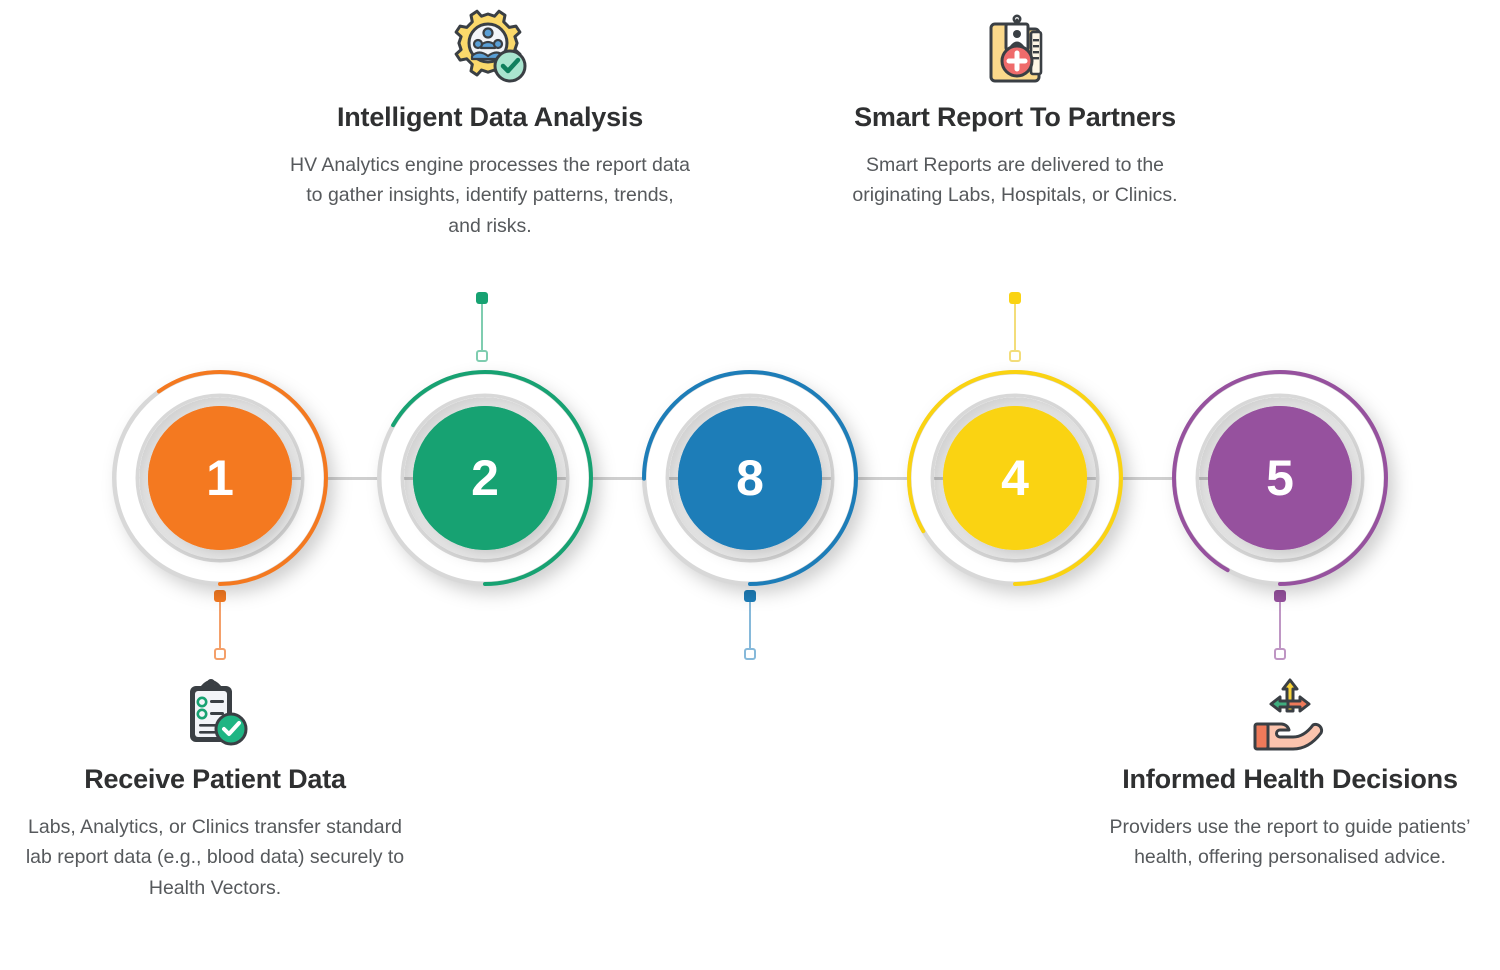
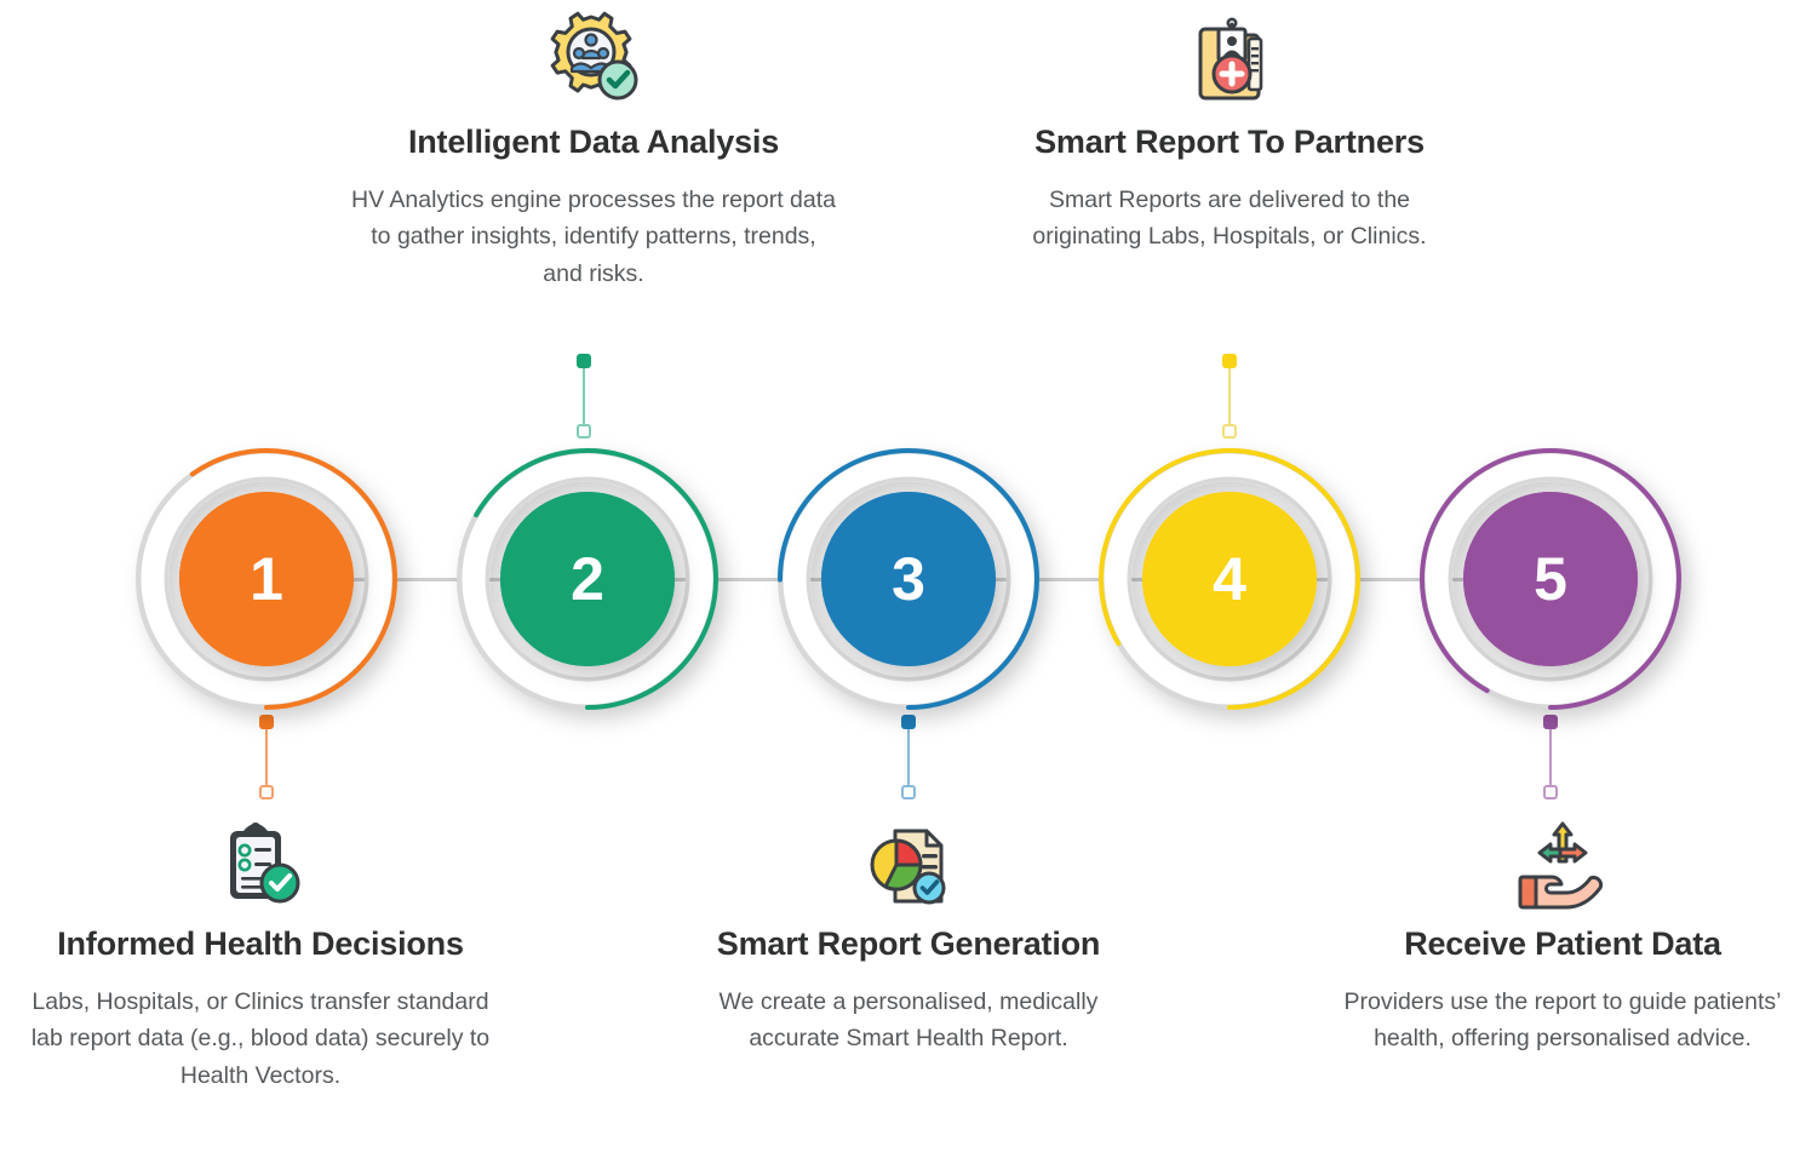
  1
- Receive Patient Data
+ Informed Health Decisions
- Labs, Analytics, or Clinics transfer standard lab report data (e.g., blood data) securely to Health Vectors.
+ Labs, Hospitals, or Clinics transfer standard lab report data (e.g., blood data) securely to Health Vectors.
  2
  Intelligent Data Analysis
  HV Analytics engine processes the report data to gather insights, identify patterns, trends, and risks.
- 8
+ 3
+ Smart Report Generation
+ We create a personalised, medically accurate Smart Health Report.
  4
  Smart Report To Partners
  Smart Reports are delivered to the originating Labs, Hospitals, or Clinics.
  5
- Informed Health Decisions
+ Receive Patient Data
  Providers use the report to guide patients’ health, offering personalised advice.
